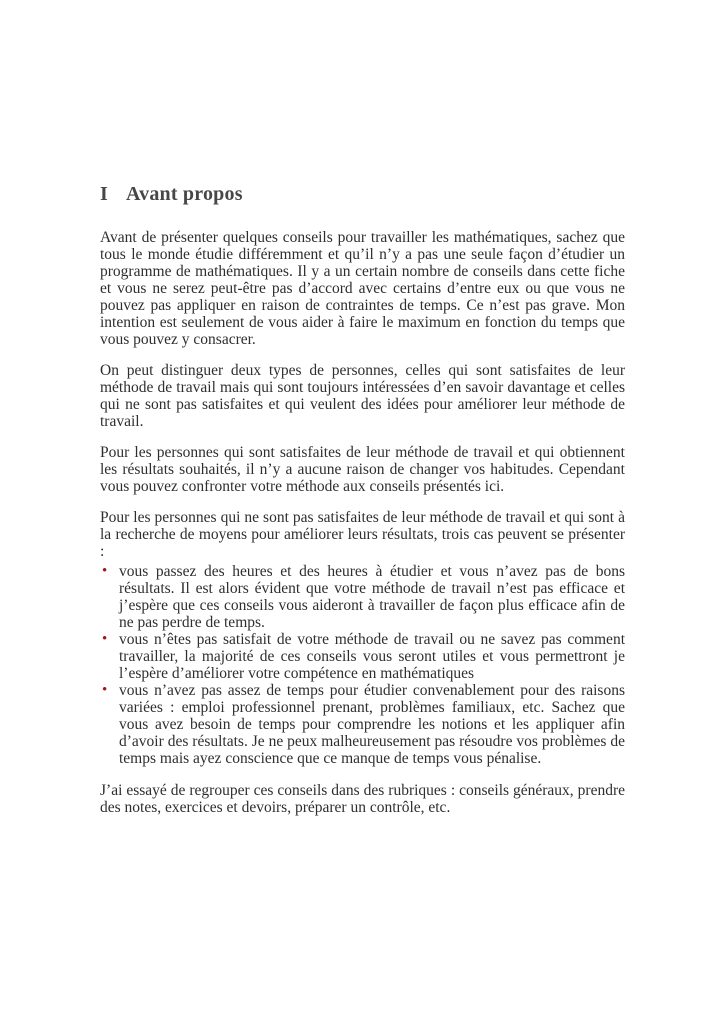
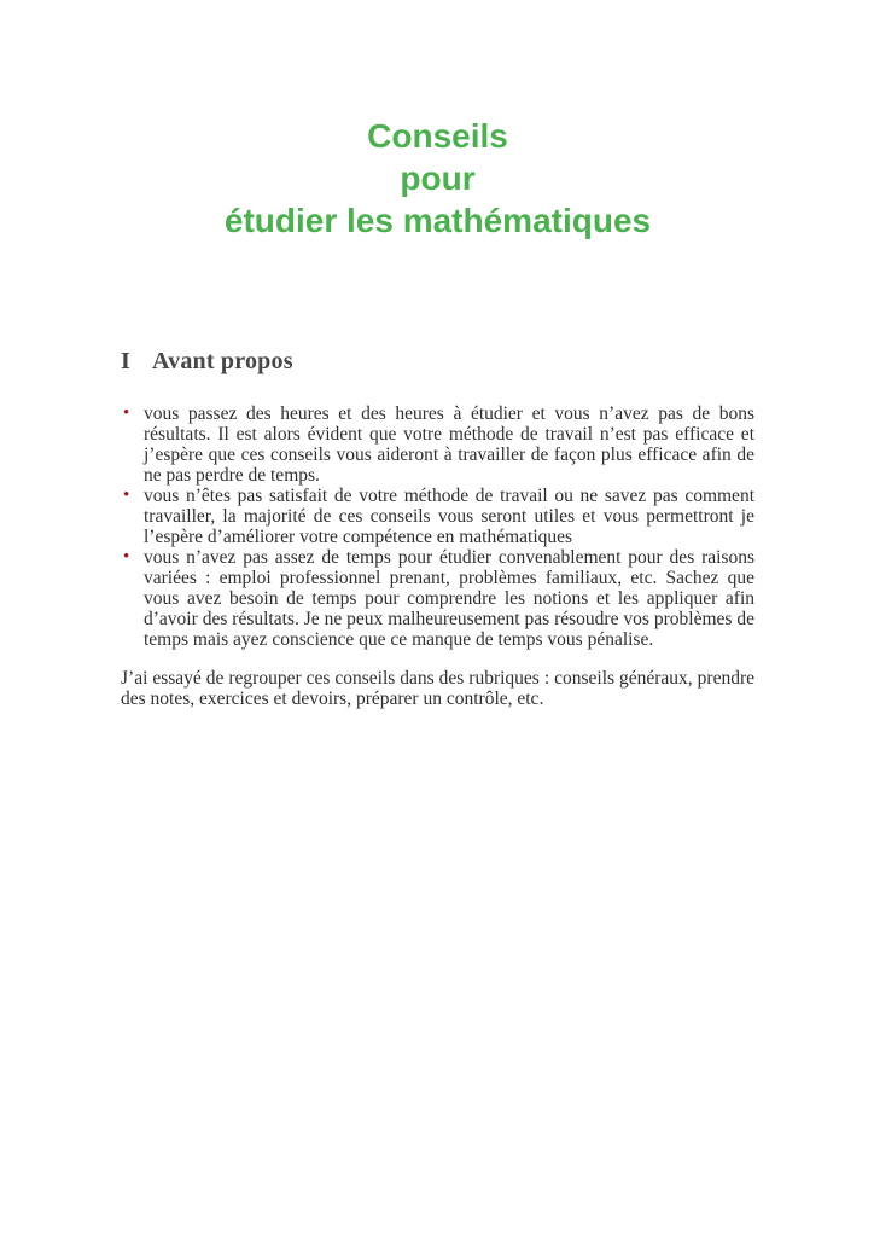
+ Conseils
+ pour
+ étudier les mathématiques
  I Avant propos
- Avant de présenter quelques conseils pour travailler les mathématiques, sachez que tous le monde étudie différemment et qu’il n’y a pas une seule façon d’étudier un programme de mathématiques. Il y a un certain nombre de conseils dans cette fiche et vous ne serez peut-être pas d’accord avec certains d’entre eux ou que vous ne pouvez pas appliquer en raison de contraintes de temps. Ce n’est pas grave. Mon intention est seulement de vous aider à faire le maximum en fonction du temps que vous pouvez y consacrer.
- On peut distinguer deux types de personnes, celles qui sont satisfaites de leur méthode de travail mais qui sont toujours intéressées d’en savoir davantage et celles qui ne sont pas satisfaites et qui veulent des idées pour améliorer leur méthode de travail.
- Pour les personnes qui sont satisfaites de leur méthode de travail et qui obtiennent les résultats souhaités, il n’y a aucune raison de changer vos habitudes. Cependant vous pouvez confronter votre méthode aux conseils présentés ici.
- Pour les personnes qui ne sont pas satisfaites de leur méthode de travail et qui sont à la recherche de moyens pour améliorer leurs résultats, trois cas peuvent se présenter :
  •
  vous passez des heures et des heures à étudier et vous n’avez pas de bons résultats. Il est alors évident que votre méthode de travail n’est pas efficace et j’espère que ces conseils vous aideront à travailler de façon plus efficace afin de ne pas perdre de temps.
  •
  vous n’êtes pas satisfait de votre méthode de travail ou ne savez pas comment travailler, la majorité de ces conseils vous seront utiles et vous permettront je l’espère d’améliorer votre compétence en mathématiques
  •
  vous n’avez pas assez de temps pour étudier convenablement pour des raisons variées : emploi professionnel prenant, problèmes familiaux, etc. Sachez que vous avez besoin de temps pour comprendre les notions et les appliquer afin d’avoir des résultats. Je ne peux malheureusement pas résoudre vos problèmes de temps mais ayez conscience que ce manque de temps vous pénalise.
  J’ai essayé de regrouper ces conseils dans des rubriques : conseils généraux, prendre des notes, exercices et devoirs, préparer un contrôle, etc.
